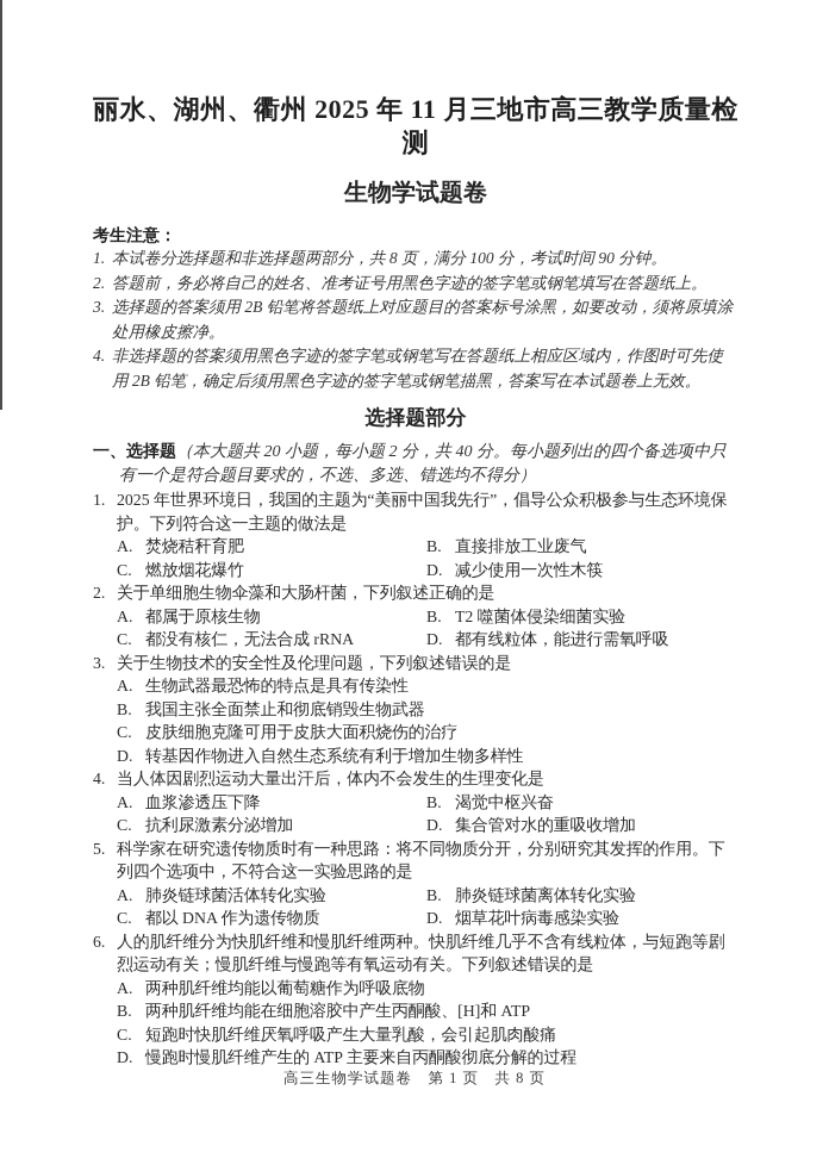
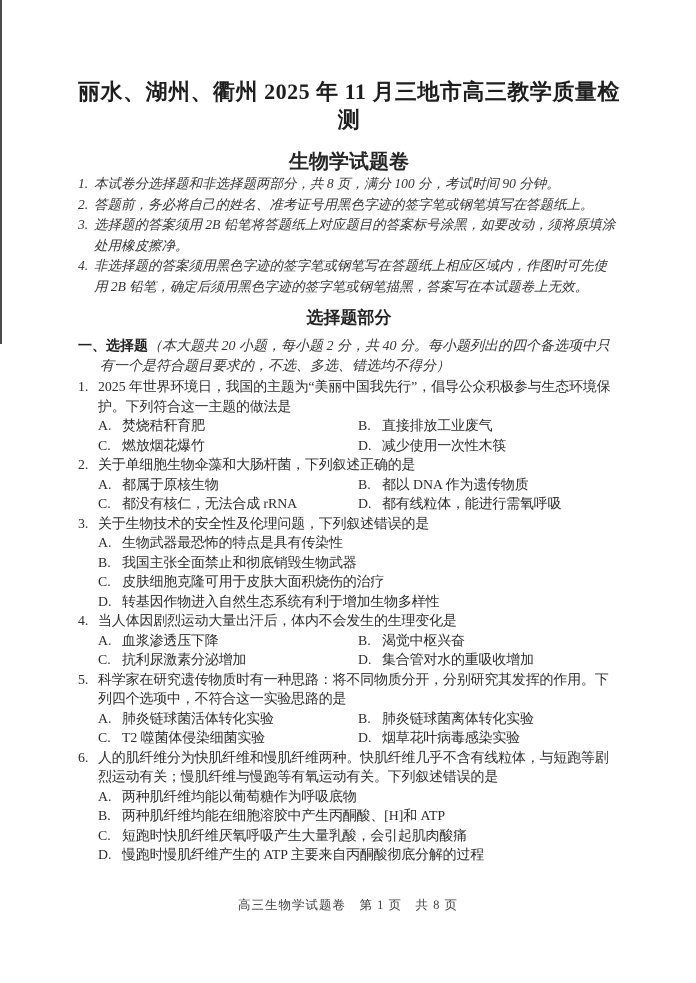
  丽水、湖州、衢州 2025 年 11 月三地市高三教学质量检测
  生物学试题卷
- 考生注意：
  1.
  本试卷分选择题和非选择题两部分，共 8 页，满分 100 分，考试时间 90 分钟。
  2.
  答题前，务必将自己的姓名、准考证号用黑色字迹的签字笔或钢笔填写在答题纸上。
  3.
  选择题的答案须用 2B 铅笔将答题纸上对应题目的答案标号涂黑，如要改动，须将原填涂处用橡皮擦净。
  4.
  非选择题的答案须用黑色字迹的签字笔或钢笔写在答题纸上相应区域内，作图时可先使用 2B 铅笔，确定后须用黑色字迹的签字笔或钢笔描黑，答案写在本试题卷上无效。
  选择题部分
  一、选择题（本大题共 20 小题，每小题 2 分，共 40 分。每小题列出的四个备选项中只有一个是符合题目要求的，不选、多选、错选均不得分）
  1.
  2025 年世界环境日，我国的主题为“美丽中国我先行”，倡导公众积极参与生态环境保护。下列符合这一主题的做法是
  A.
  焚烧秸秆育肥
  B.
  直接排放工业废气
  C.
  燃放烟花爆竹
  D.
  减少使用一次性木筷
  2.
  关于单细胞生物伞藻和大肠杆菌，下列叙述正确的是
  A.
  都属于原核生物
  B.
- T2 噬菌体侵染细菌实验
+ 都以 DNA 作为遗传物质
  C.
  都没有核仁，无法合成 rRNA
  D.
  都有线粒体，能进行需氧呼吸
  3.
  关于生物技术的安全性及伦理问题，下列叙述错误的是
  A.
  生物武器最恐怖的特点是具有传染性
  B.
  我国主张全面禁止和彻底销毁生物武器
  C.
  皮肤细胞克隆可用于皮肤大面积烧伤的治疗
  D.
  转基因作物进入自然生态系统有利于增加生物多样性
  4.
  当人体因剧烈运动大量出汗后，体内不会发生的生理变化是
  A.
  血浆渗透压下降
  B.
  渴觉中枢兴奋
  C.
  抗利尿激素分泌增加
  D.
  集合管对水的重吸收增加
  5.
  科学家在研究遗传物质时有一种思路：将不同物质分开，分别研究其发挥的作用。下列四个选项中，不符合这一实验思路的是
  A.
  肺炎链球菌活体转化实验
  B.
  肺炎链球菌离体转化实验
  C.
- 都以 DNA 作为遗传物质
+ T2 噬菌体侵染细菌实验
  D.
  烟草花叶病毒感染实验
  6.
  人的肌纤维分为快肌纤维和慢肌纤维两种。快肌纤维几乎不含有线粒体，与短跑等剧烈运动有关；慢肌纤维与慢跑等有氧运动有关。下列叙述错误的是
  A.
  两种肌纤维均能以葡萄糖作为呼吸底物
  B.
  两种肌纤维均能在细胞溶胶中产生丙酮酸、[H]和 ATP
  C.
  短跑时快肌纤维厌氧呼吸产生大量乳酸，会引起肌肉酸痛
  D.
  慢跑时慢肌纤维产生的 ATP 主要来自丙酮酸彻底分解的过程
  高三生物学试题卷 第 1 页 共 8 页
